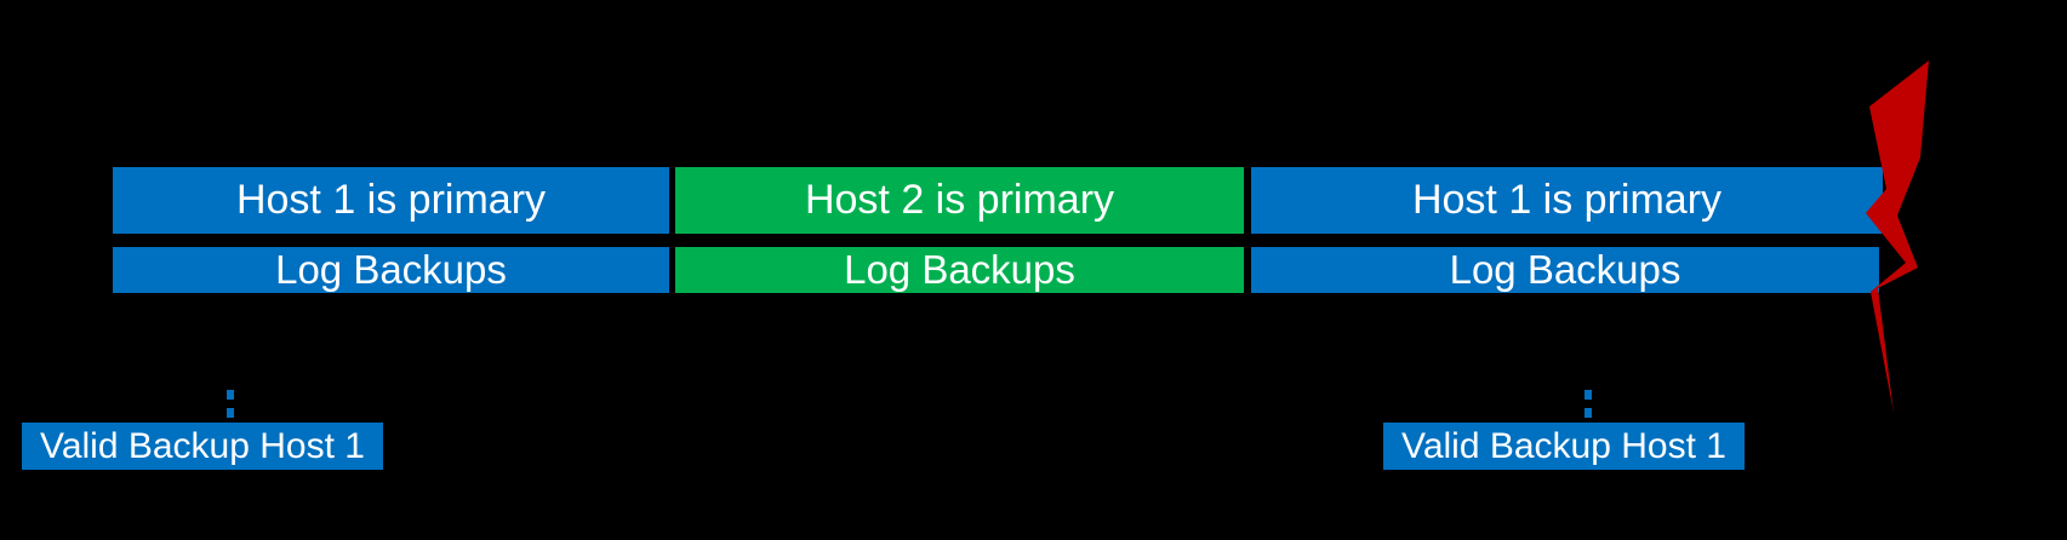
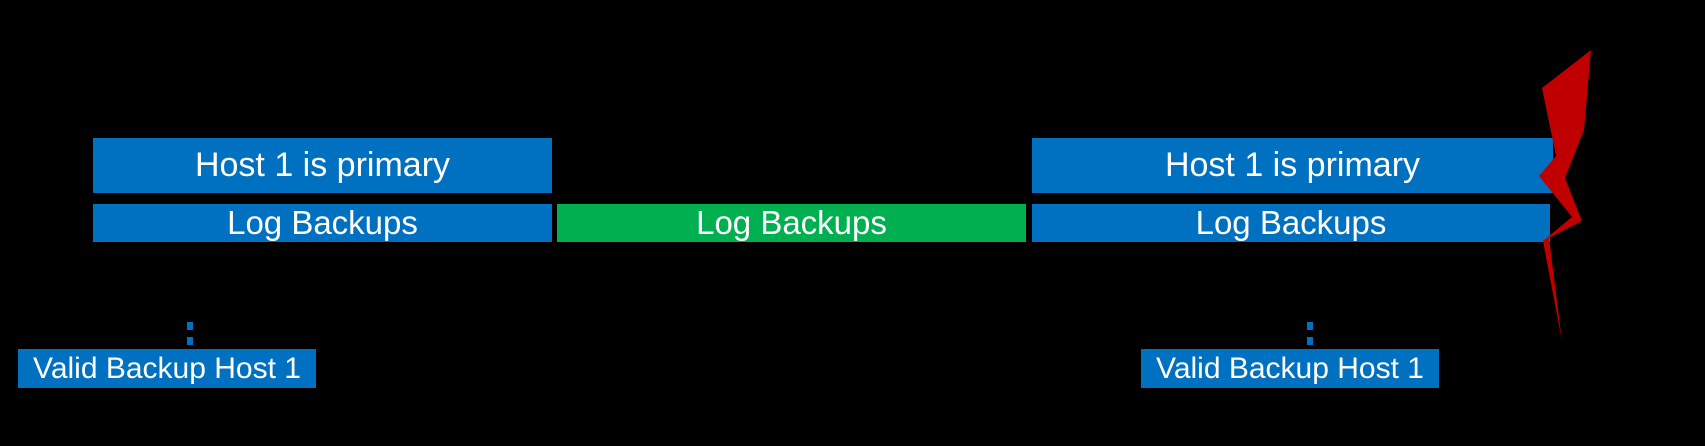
  Host 1 is primary
- Host 2 is primary
  Host 1 is primary
  Log Backups
  Log Backups
  Log Backups
  Valid Backup Host 1
  Valid Backup Host 1
